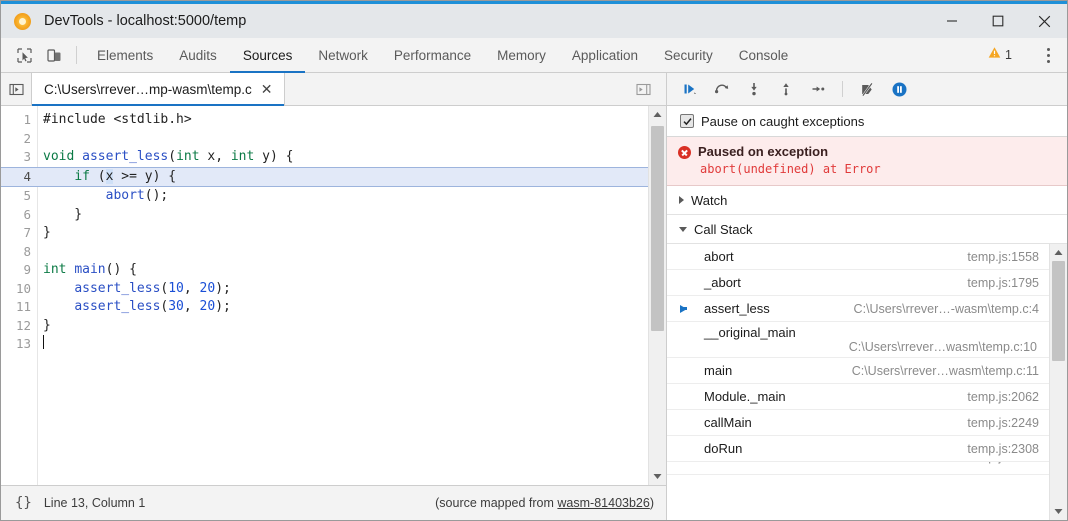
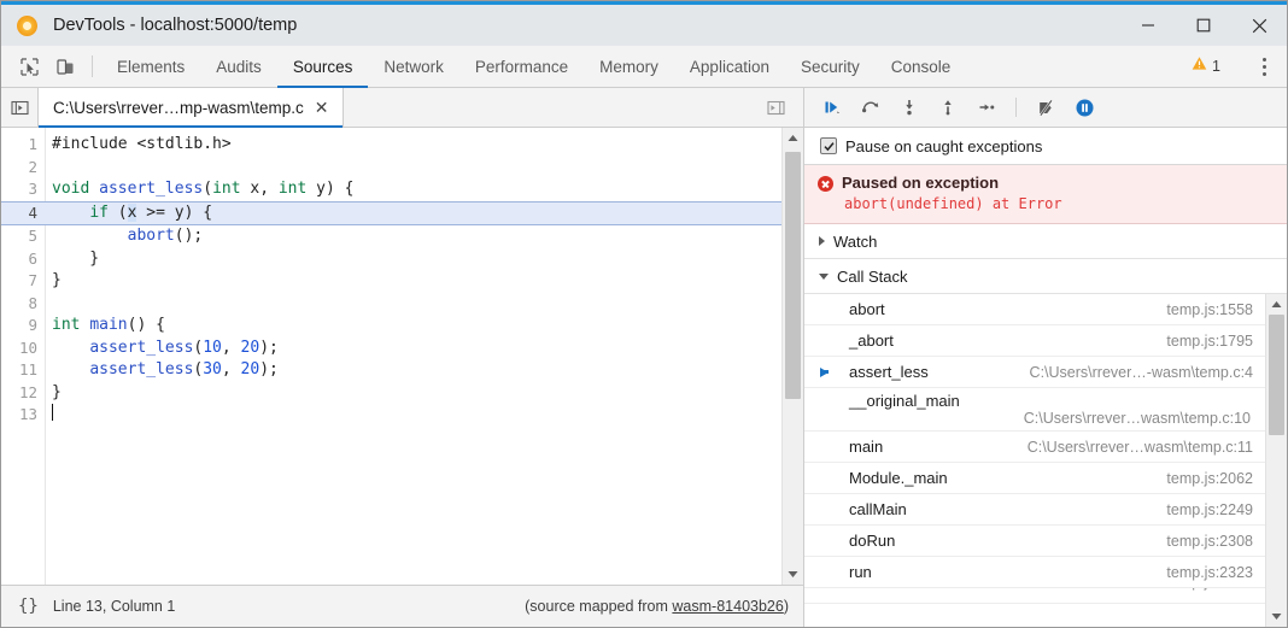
  DevTools - localhost:5000/temp
  Elements
  Audits
  Sources
  Network
  Performance
  Memory
  Application
  Security
  Console
  1
  C:\Users\rrever…mp-wasm\temp.c
  ✕
  1
  #include <stdlib.h>
  2
  3
  void assert_less(int x, int y) {
  4
  if (x >= y) {
  5
  abort();
  6
  }
  7
  }
  8
  9
  int main() {
  10
  assert_less(10, 20);
  11
  assert_less(30, 20);
  12
  }
  13
  {}
  Line 13, Column 1
  (source mapped from wasm-81403b26)
  Pause on caught exceptions
  Paused on exception
  abort(undefined) at Error
  Watch
  Call Stack
  abort
  temp.js:1558
  _abort
  temp.js:1795
  assert_less
  C:\Users\rrever…-wasm\temp.c:4
  __original_main
  C:\Users\rrever…wasm\temp.c:10
  main
  C:\Users\rrever…wasm\temp.c:11
  Module._main
  temp.js:2062
  callMain
  temp.js:2249
  doRun
  temp.js:2308
+ run
+ temp.js:2323
